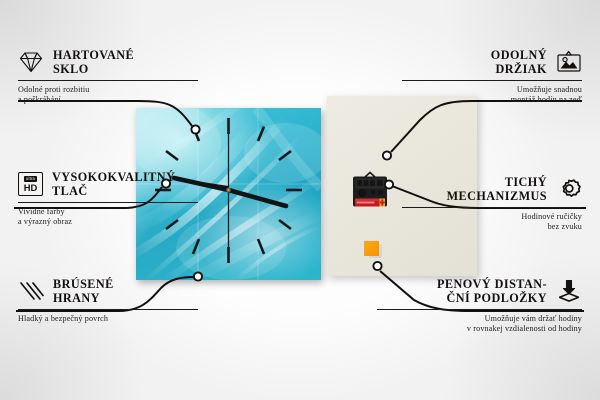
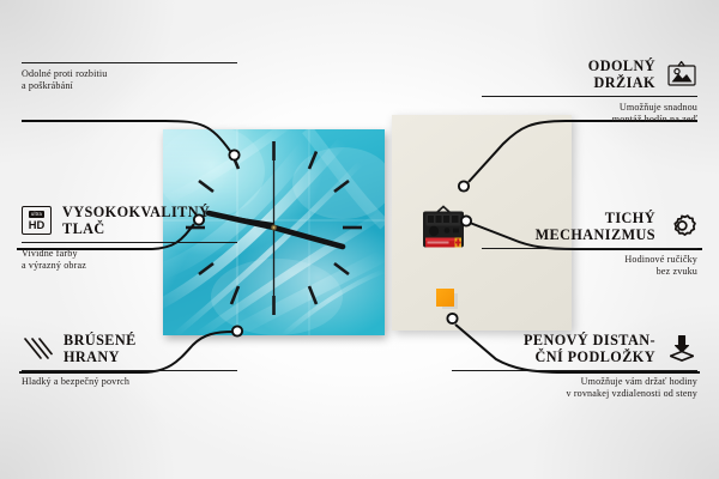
- HARTOVANÉ
- SKLO
  Odolné proti rozbitiu
  a poškrábání
  HD
  VYSOKOKVALITNÝ
  TLAČ
  Vivídne farby
  a výrazný obraz
  BRÚSENÉ
  HRANY
  Hladký a bezpečný povrch
  ODOLNÝ
  DRŽIAK
  Umožňuje snadnou
  montáž hodín na zeď
  TICHÝ
  MECHANIZMUS
  Hodinové ručičky
  bez zvuku
  PENOVÝ DISTAN-
  ČNÍ PODLOŽKY
  Umožňuje vám držať hodiny
- v rovnakej vzdialenosti od hodiny
+ v rovnakej vzdialenosti od steny
